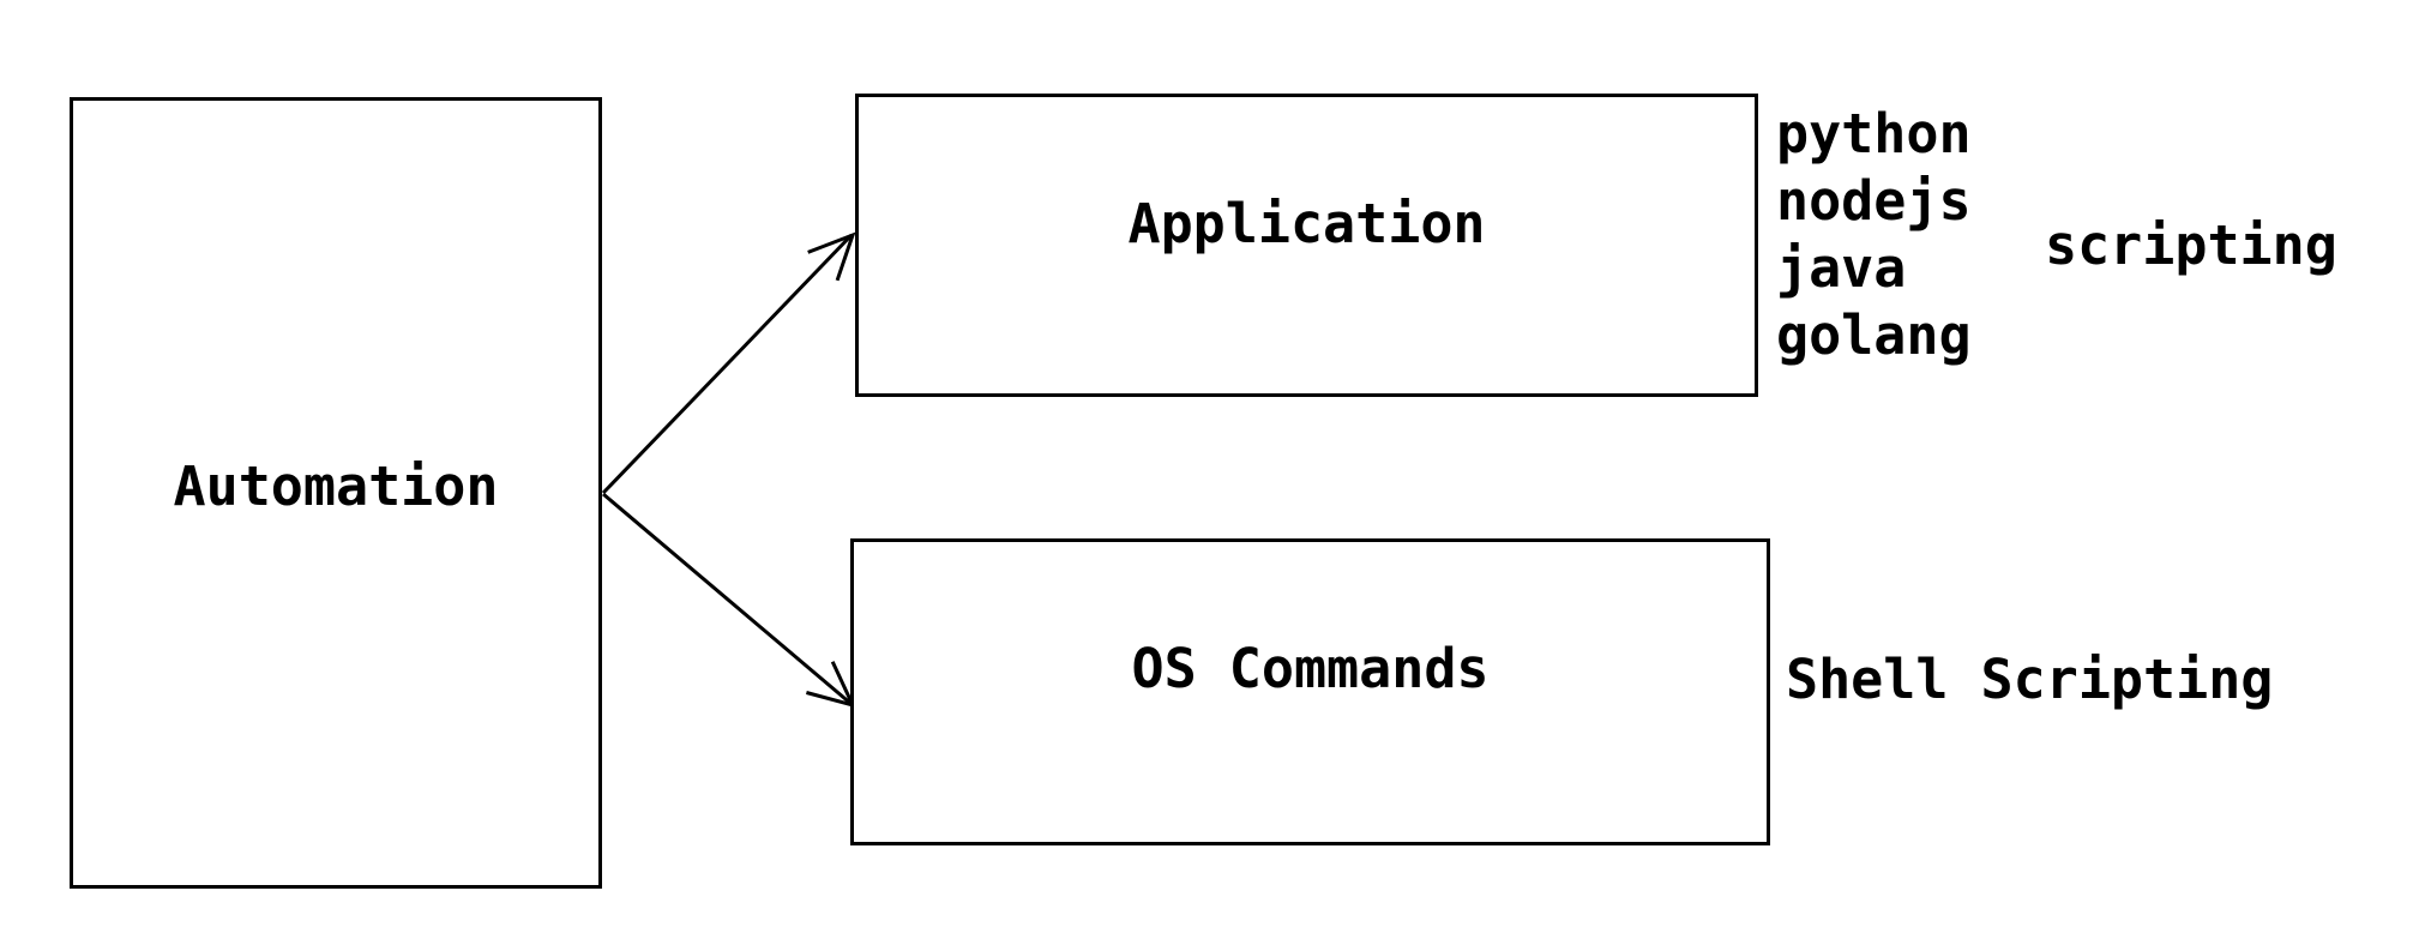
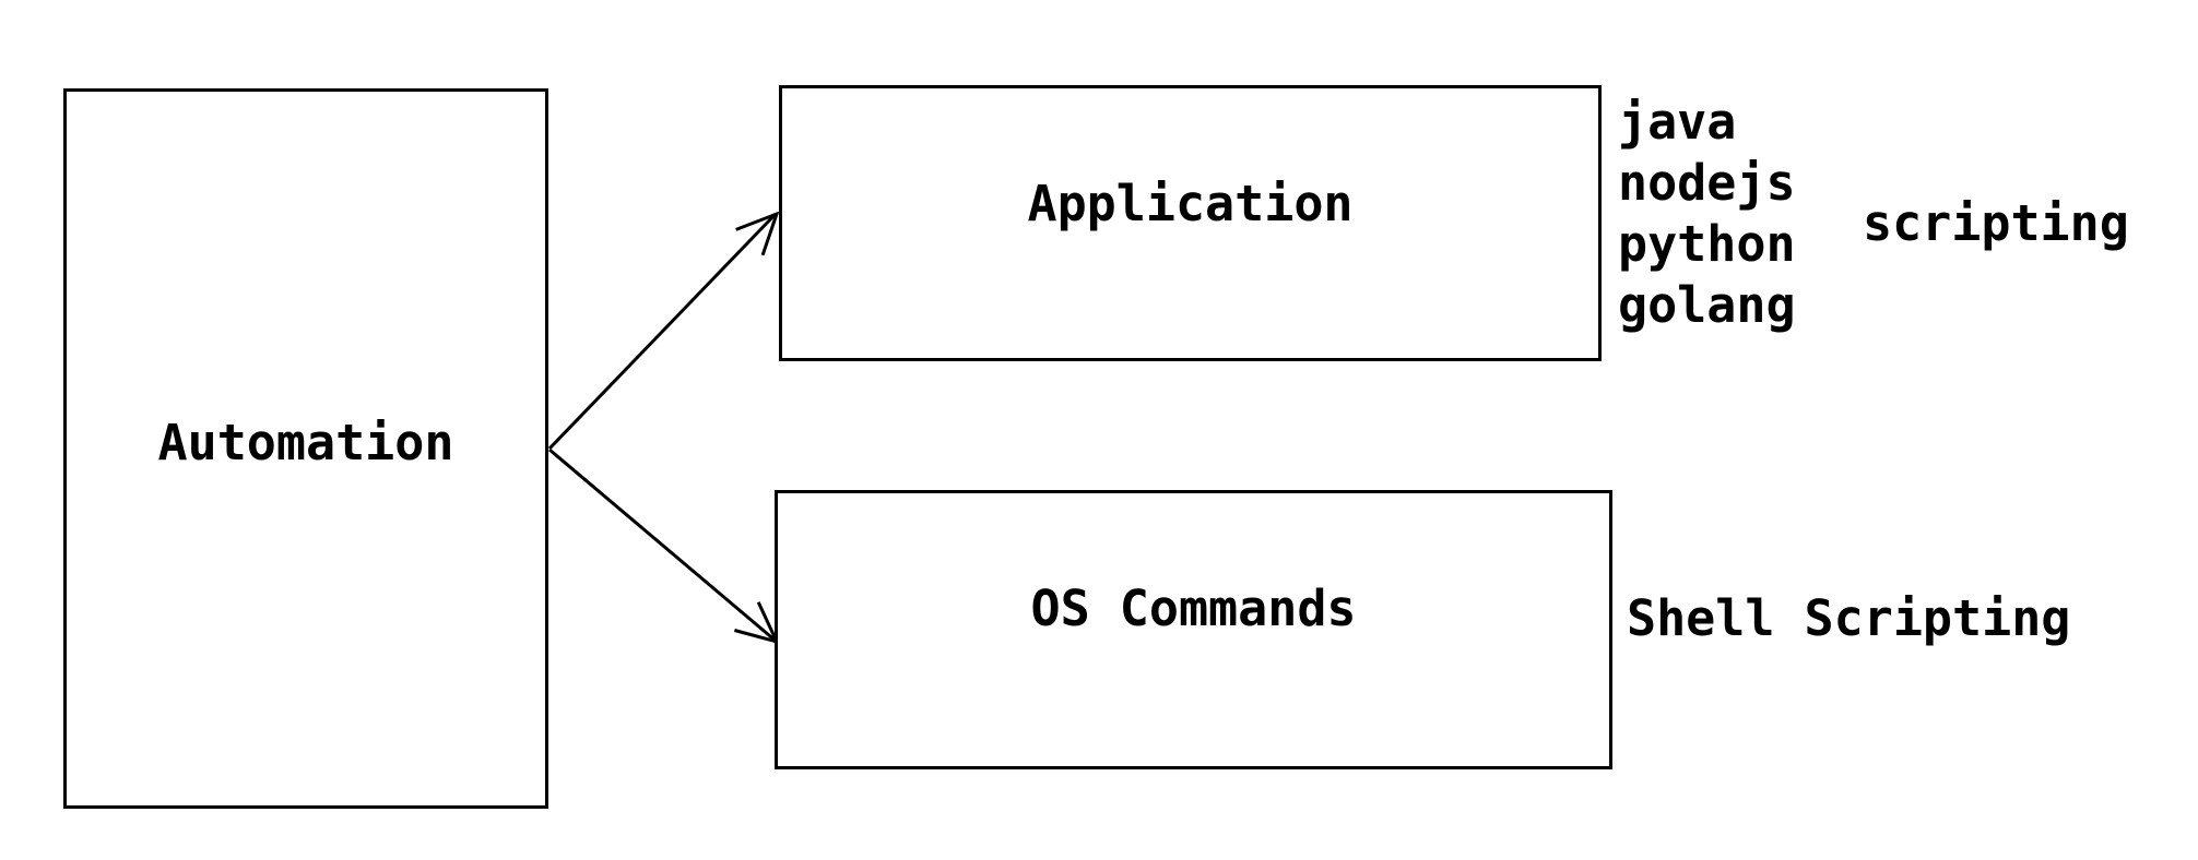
  Automation
  Application
  OS Commands
- python
+ java
  nodejs
- java
+ python
  golang
  scripting
  Shell Scripting
